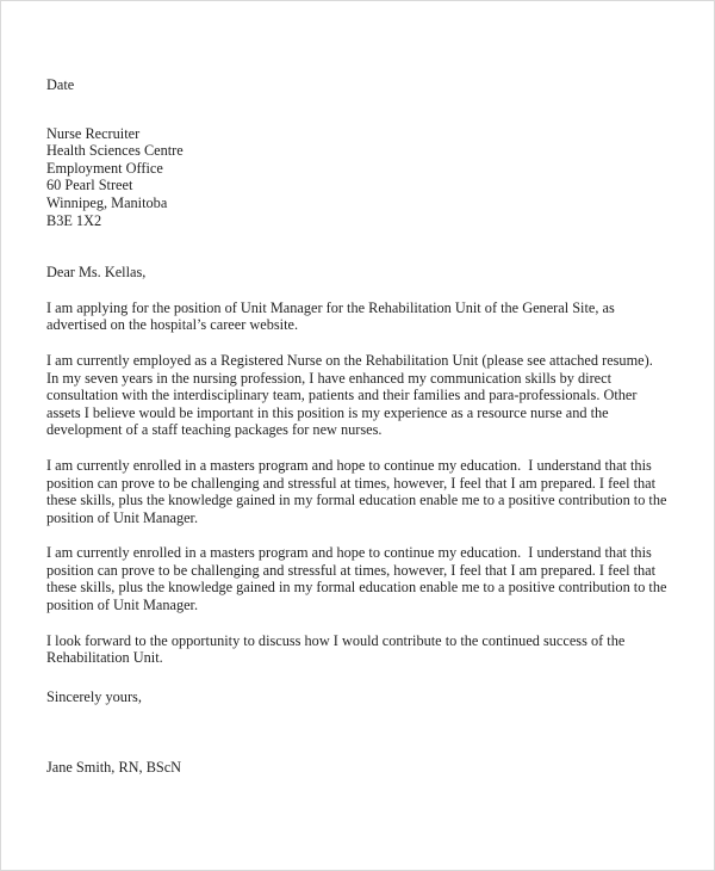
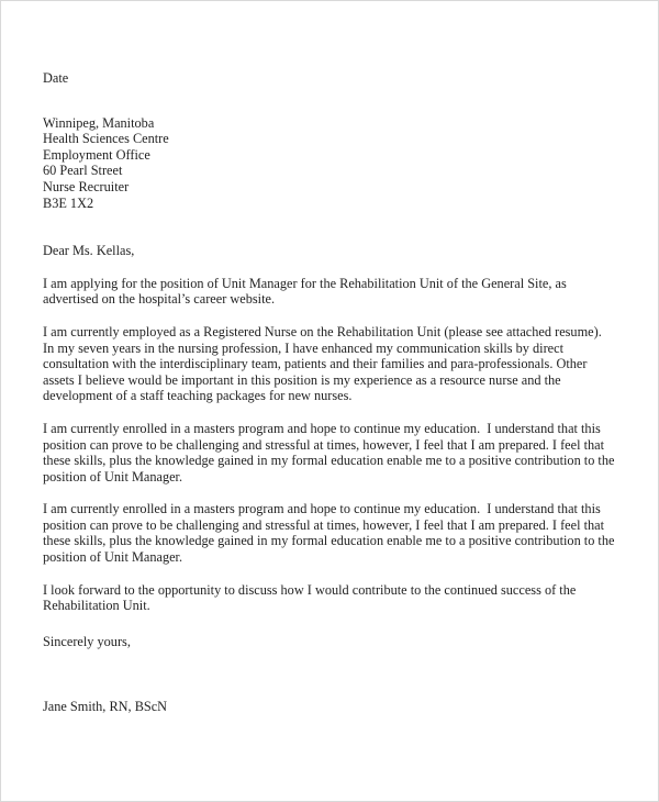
  Date
- Nurse Recruiter
+ Winnipeg, Manitoba
  Health Sciences Centre
  Employment Office
  60 Pearl Street
- Winnipeg, Manitoba
+ Nurse Recruiter
  B3E 1X2
  Dear Ms. Kellas,
  I am applying for the position of Unit Manager for the Rehabilitation Unit of the General Site, as advertised on the hospital’s career website.
  I am currently employed as a Registered Nurse on the Rehabilitation Unit (please see attached resume). In my seven years in the nursing profession, I have enhanced my communication skills by direct consultation with the interdisciplinary team, patients and their families and para-professionals. Other assets I believe would be important in this position is my experience as a resource nurse and the development of a staff teaching packages for new nurses.
  I am currently enrolled in a masters program and hope to continue my education. I understand that this position can prove to be challenging and stressful at times, however, I feel that I am prepared. I feel that these skills, plus the knowledge gained in my formal education enable me to a positive contribution to the position of Unit Manager.
  I am currently enrolled in a masters program and hope to continue my education. I understand that this position can prove to be challenging and stressful at times, however, I feel that I am prepared. I feel that these skills, plus the knowledge gained in my formal education enable me to a positive contribution to the position of Unit Manager.
  I look forward to the opportunity to discuss how I would contribute to the continued success of the Rehabilitation Unit.
  Sincerely yours,
  Jane Smith, RN, BScN
